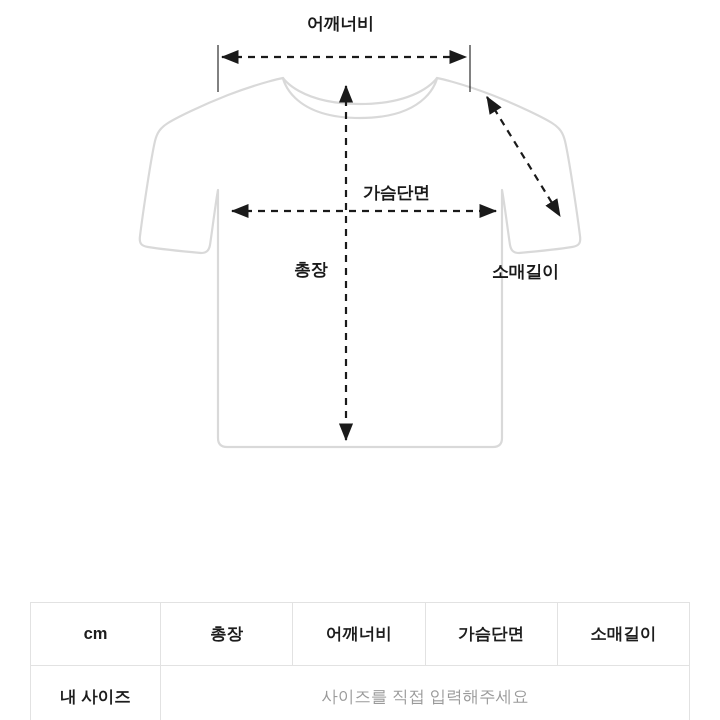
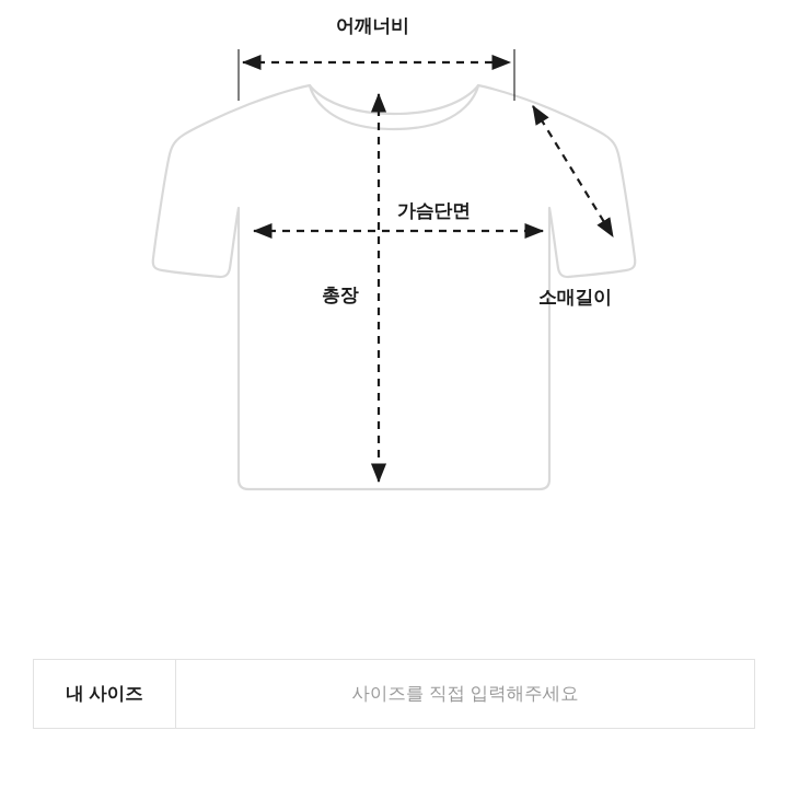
  어깨너비
  가슴단면
  총장
  소매길이
- cm	총장	어깨너비	가슴단면	소매길이
  내 사이즈	사이즈를 직접 입력해주세요
